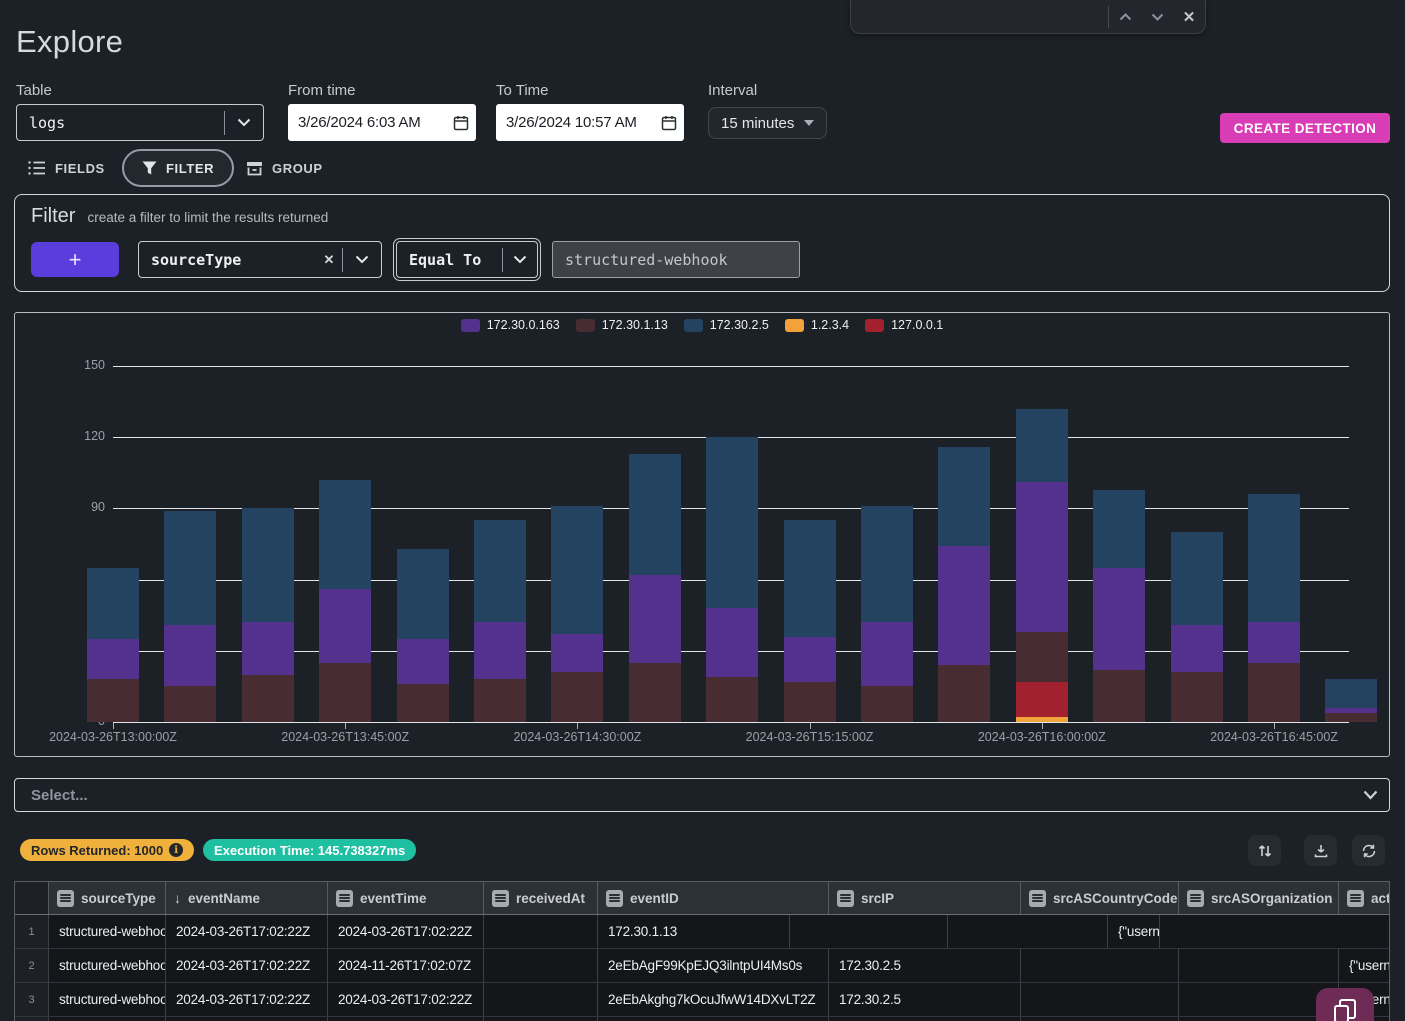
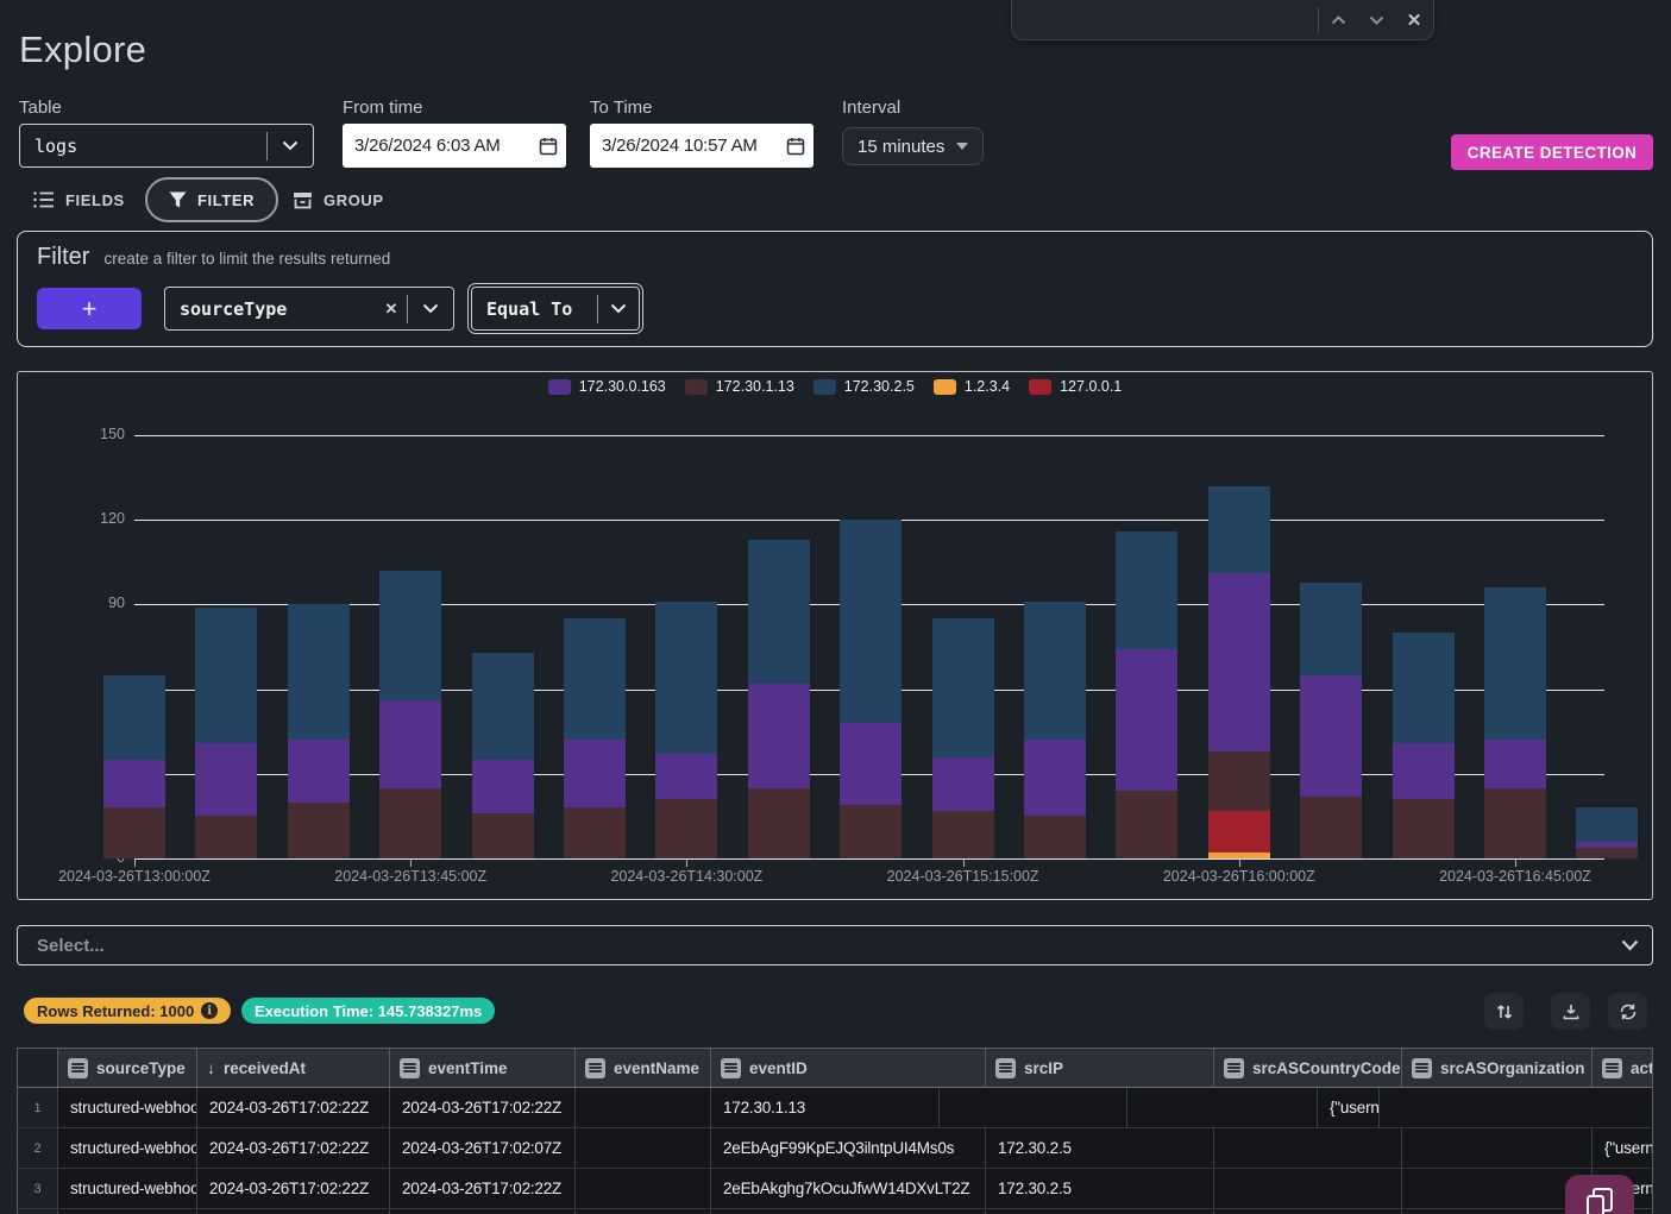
  ✕
  Explore
  Table
  From time
  To Time
  Interval
  logs
  3/26/2024 6:03 AM
  3/26/2024 10:57 AM
  15 minutes
  CREATE DETECTION
  FIELDS
  FILTER
  GROUP
  Filter
  create a filter to limit the results returned
  +
  sourceType
  ✕
  Equal To
- structured-webhook
  172.30.0.163
  172.30.1.13
  172.30.2.5
  1.2.3.4
  127.0.0.1
  90
  120
  150
  2024-03-26T13:00:00Z
  2024-03-26T13:45:00Z
  2024-03-26T14:30:00Z
  2024-03-26T15:15:00Z
  2024-03-26T16:00:00Z
  2024-03-26T16:45:00Z
  Select...
  Rows Returned: 1000
  i
  Execution Time: 145.738327ms
  sourceType
  ↓
- eventName
+ receivedAt
  eventTime
- receivedAt
+ eventName
  eventID
  srcIP
  srcASCountryCode
  srcASOrganization
  1
  structured-webhoo
  2024-03-26T17:02:22Z
  2024-03-26T17:02:22Z
  172.30.1.13
  {"usern
  2
  structured-webhoo
  2024-03-26T17:02:22Z
- 2024-11-26T17:02:07Z
+ 2024-03-26T17:02:07Z
  2eEbAgF99KpEJQ3ilntpUI4Ms0s
  172.30.2.5
  {"usern
  3
  structured-webhoo
  2024-03-26T17:02:22Z
  2024-03-26T17:02:22Z
  2eEbAkghg7kOcuJfwW14DXvLT2Z
  172.30.2.5
